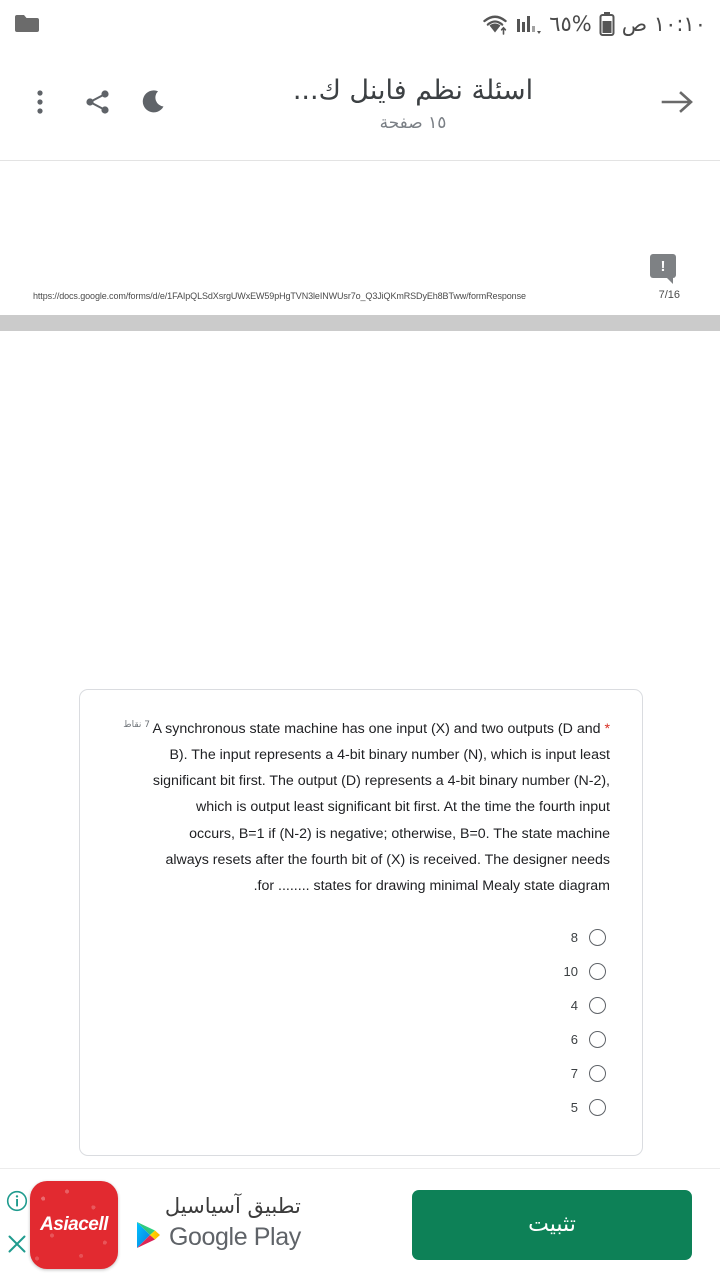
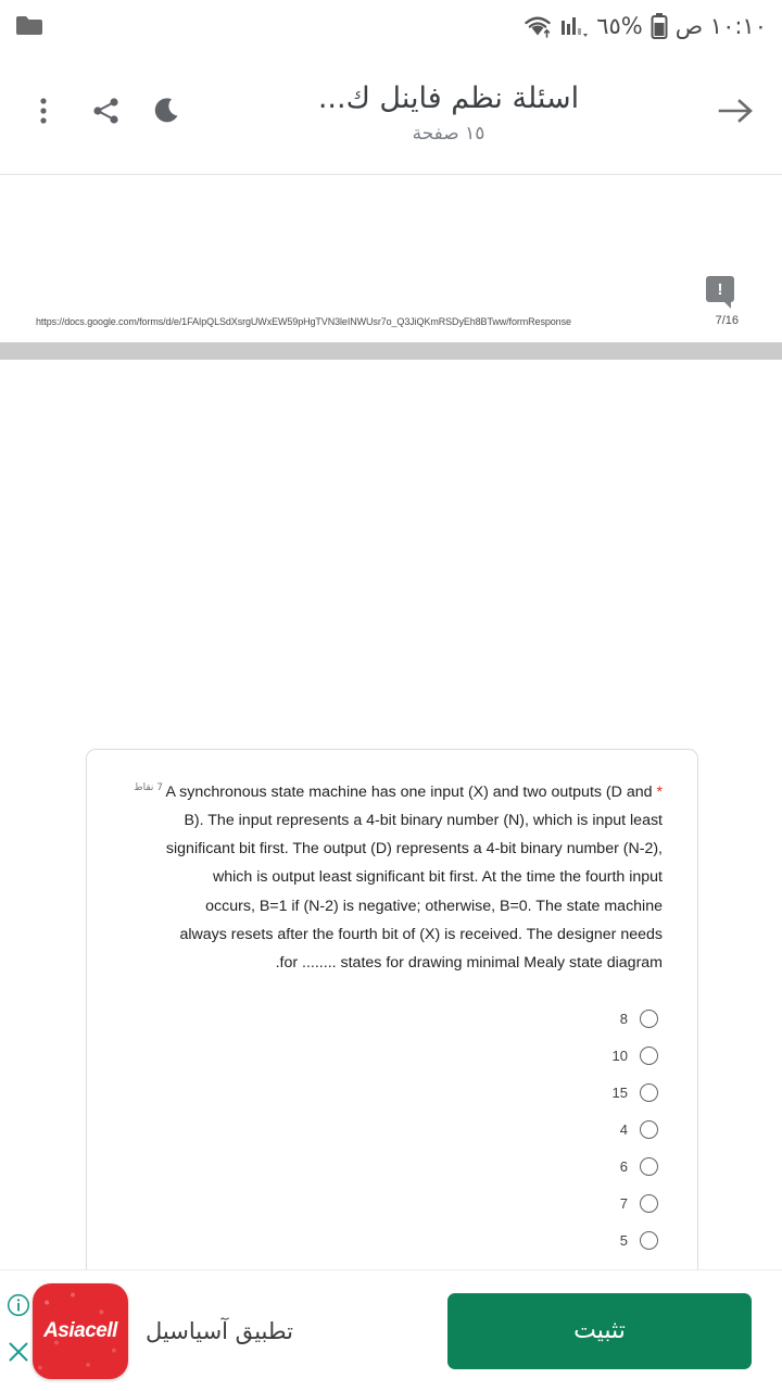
  ١٠:١٠ ص
  %٦٥
  اسئلة نظم فاينل ك...
  ١٥ صفحة
  !
  https://docs.google.com/forms/d/e/1FAIpQLSdXsrgUWxEW59pHgTVN3leINWUsr7o_Q3JiQKmRSDyEh8BTww/formResponse
  7/16
  7 نقاط
  * A synchronous state machine has one input (X) and two outputs (D and B). The input represents a 4-bit binary number (N), which is input least significant bit first. The output (D) represents a 4-bit binary number (N-2), which is output least significant bit first. At the time the fourth input occurs, B=1 if (N-2) is negative; otherwise, B=0. The state machine always resets after the fourth bit of (X) is received. The designer needs for ........ states for drawing minimal Mealy state diagram.
  8
  10
+ 15
  4
  6
  7
  5
  Asiacell
  تطبيق آسياسيل
- Google Play
  تثبيت
